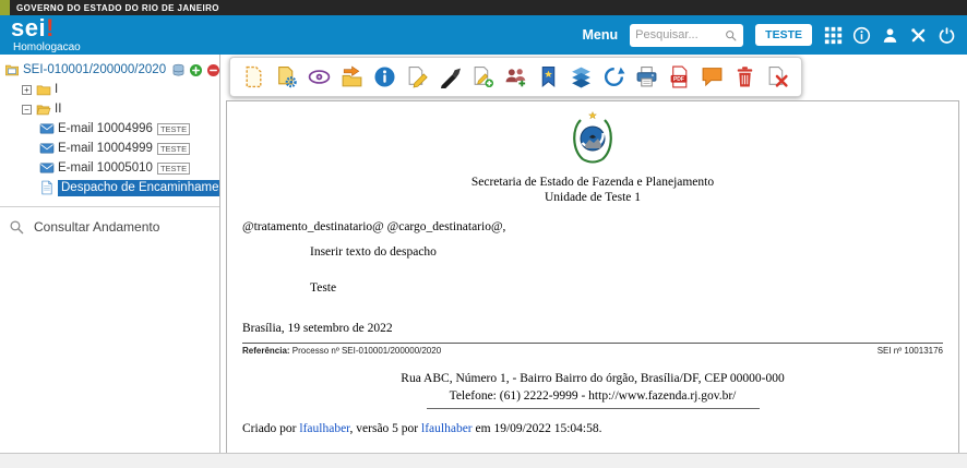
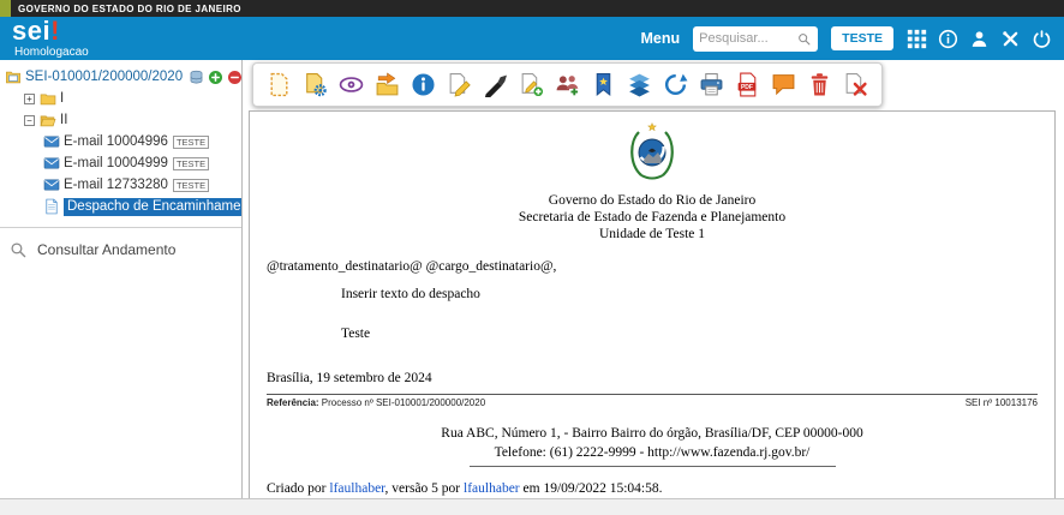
  GOVERNO DO ESTADO DO RIO DE JANEIRO
  sei!
  Homologacao
  Menu
  Pesquisar...
  TESTE
  SEI-010001/200000/2020
  +
  I
  −
  II
  E-mail 10004996
  TESTE
  E-mail 10004999
  TESTE
- E-mail 10005010
+ E-mail 12733280
  TESTE
  Despacho de Encaminhame
  Consultar Andamento
+ Governo do Estado do Rio de Janeiro
  Secretaria de Estado de Fazenda e Planejamento
  Unidade de Teste 1
  @tratamento_destinatario@ @cargo_destinatario@,
  Inserir texto do despacho
  Teste
- Brasília, 19 setembro de 2022
+ Brasília, 19 setembro de 2024
  Referência: Processo nº SEI-010001/200000/2020
  SEI nº 10013176
  Rua ABC, Número 1, - Bairro Bairro do órgão, Brasília/DF, CEP 00000-000
  Telefone: (61) 2222-9999 - http://www.fazenda.rj.gov.br/
  Criado por lfaulhaber, versão 5 por lfaulhaber em 19/09/2022 15:04:58.
